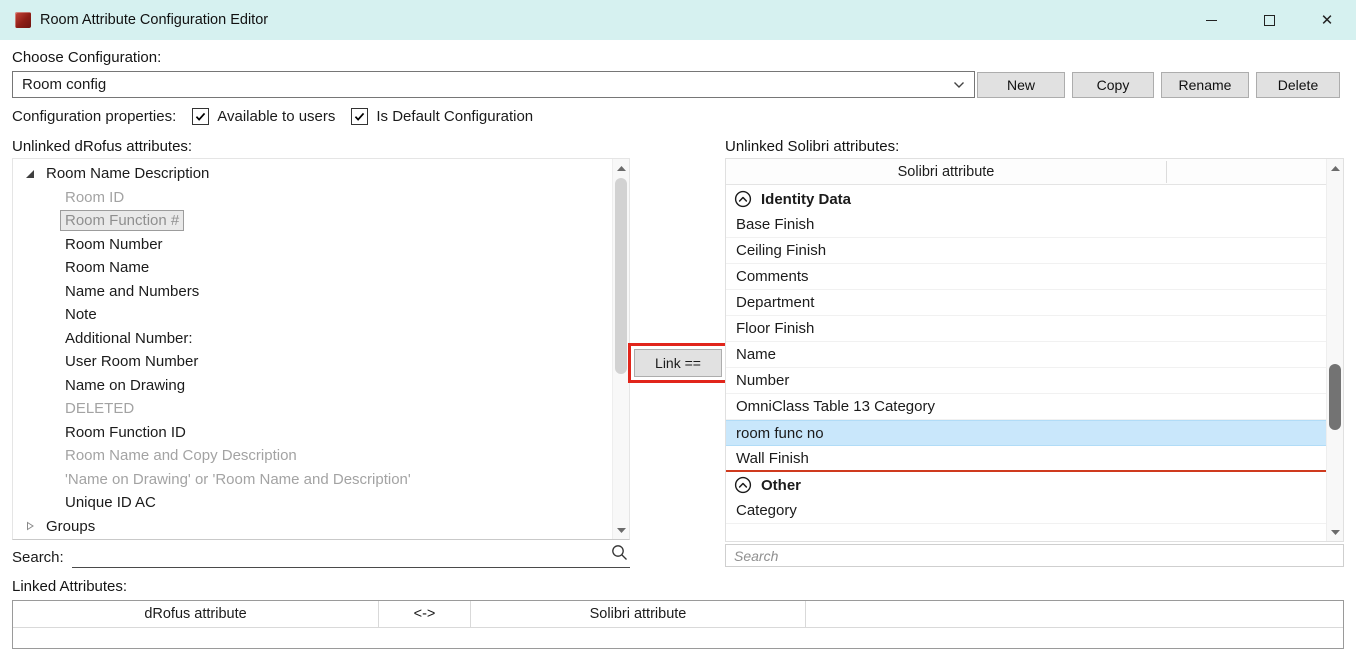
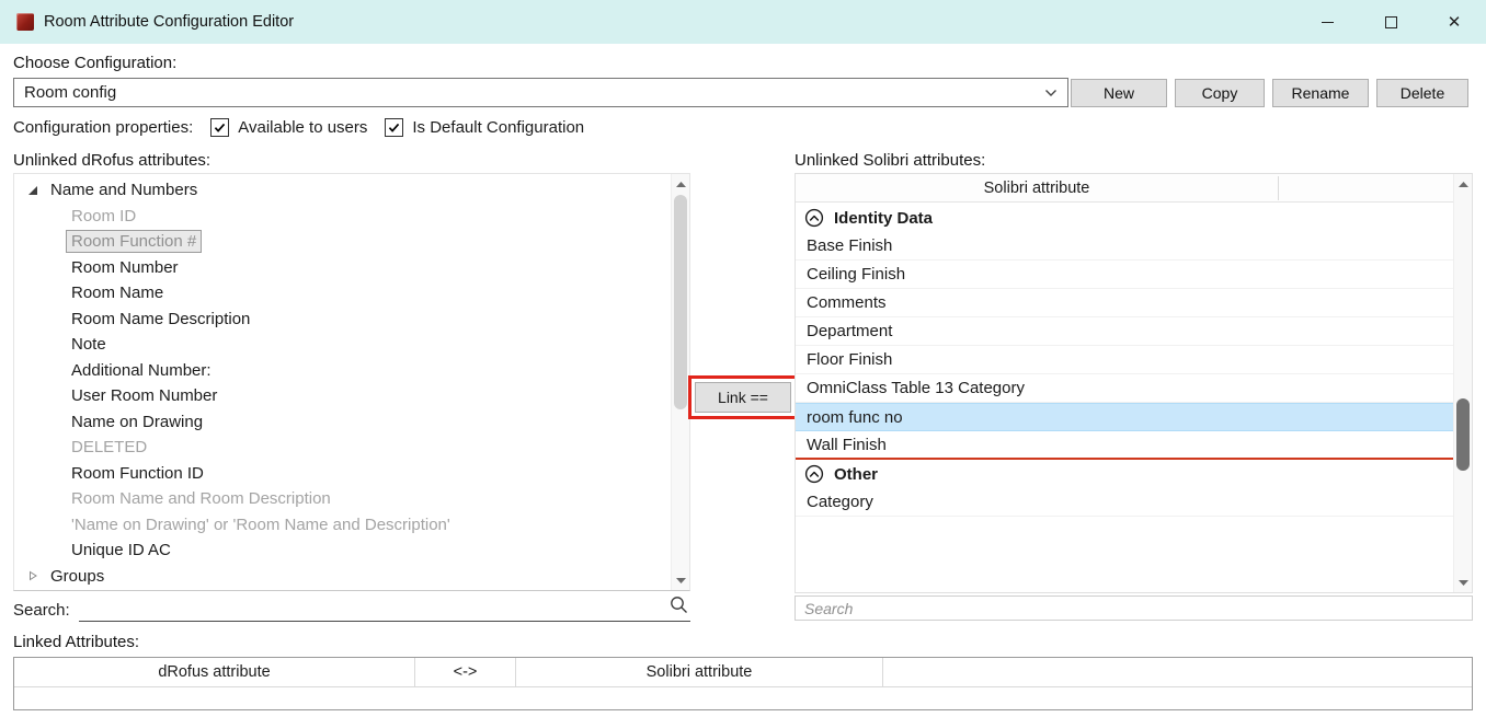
  Room Attribute Configuration Editor
  ✕
  Choose Configuration:
  Room config
  New
  Copy
  Rename
  Delete
  Configuration properties:
  Available to users
  Is Default Configuration
  Unlinked dRofus attributes:
  Unlinked Solibri attributes:
- Room Name Description
+ Name and Numbers
  Room ID
  Room Function #
  Room Number
  Room Name
- Name and Numbers
+ Room Name Description
  Note
  Additional Number:
  User Room Number
  Name on Drawing
  DELETED
  Room Function ID
- Room Name and Copy Description
+ Room Name and Room Description
  'Name on Drawing' or 'Room Name and Description'
  Unique ID AC
  Groups
  Search:
  Link ==
  Solibri attribute
  Identity Data
  Base Finish
  Ceiling Finish
  Comments
  Department
  Floor Finish
- Name
- Number
  OmniClass Table 13 Category
  room func no
  Wall Finish
  Other
  Category
  Search
  Linked Attributes:
  dRofus attribute
  <->
  Solibri attribute
